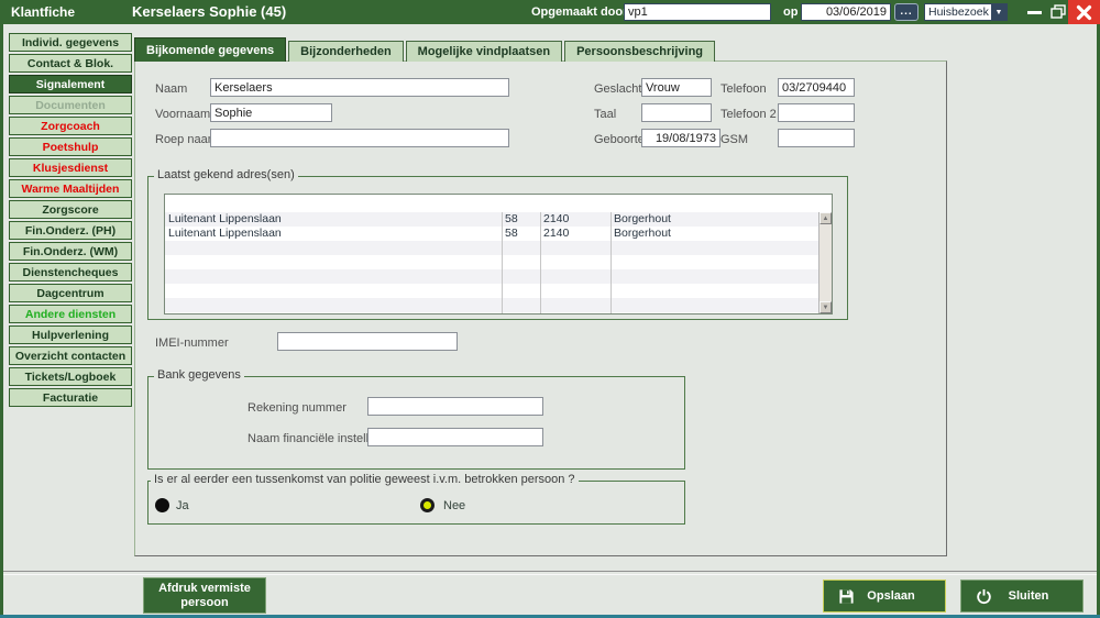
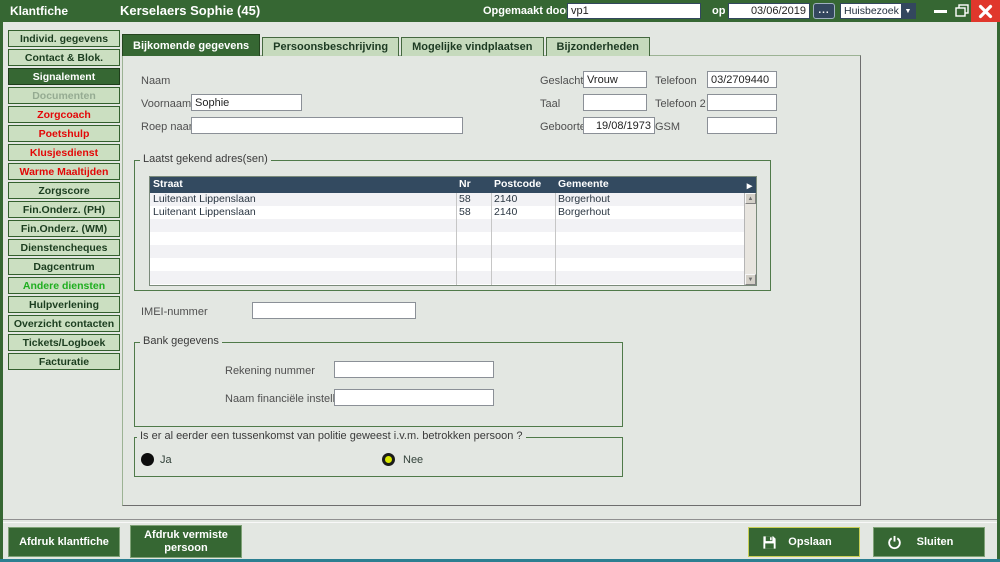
  Klantfiche
  Kerselaers Sophie (45)
  Opgemaakt doo
  vp1
  op
  03/06/2019
  ...
  Huisbezoek
  Individ. gegevens
  Contact & Blok.
  Signalement
  Documenten
  Zorgcoach
  Poetshulp
  Klusjesdienst
  Warme Maaltijden
  Zorgscore
  Fin.Onderz. (PH)
  Fin.Onderz. (WM)
  Dienstencheques
  Dagcentrum
  Andere diensten
  Hulpverlening
  Overzicht contacten
  Tickets/Logboek
  Facturatie
  Bijkomende gegevens
- Bijzonderheden
+ Persoonsbeschrijving
  Mogelijke vindplaatsen
- Persoonsbeschrijving
+ Bijzonderheden
  Naam
- Kerselaers
  Geslacht
  Vrouw
  Telefoon
  03/2709440
  Voornaam
  Sophie
  Taal
  Telefoon 2
  Roep naa
  Geboort
  19/08/1973
  GSM
  Laatst gekend adres(sen)
+ Straat
+ Nr
+ Postcode
+ Gemeente
+ ▸
  Luitenant Lippenslaan
  58
  2140
  Borgerhout
  Luitenant Lippenslaan
  58
  2140
  Borgerhout
  IMEI-nummer
  Bank gegevens
  Rekening nummer
  Naam financiële instel
  Is er al eerder een tussenkomst van politie geweest i.v.m. betrokken persoon ?
  Ja
  Nee
+ Afdruk klantfiche
  Afdruk vermiste persoon
  Opslaan
  Sluiten
